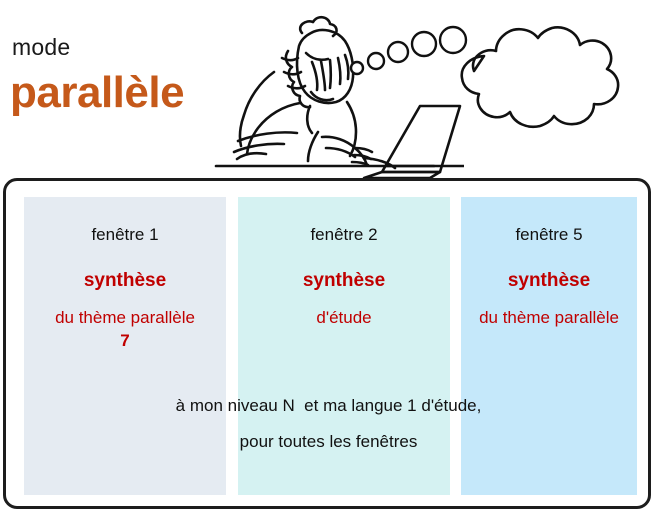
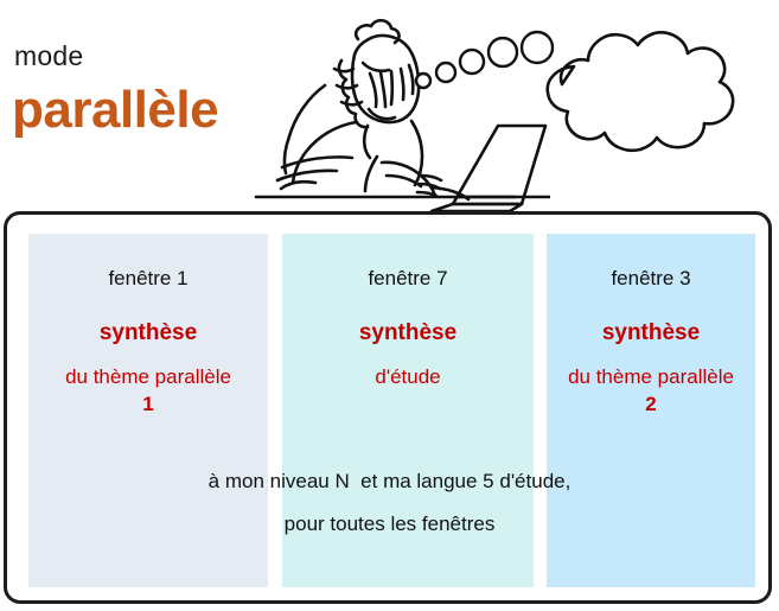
  mode
  parallèle
  fenêtre 1
  synthèse
  du thème parallèle
- 7
+ 1
- fenêtre 2
+ fenêtre 7
  synthèse
  d'étude
- fenêtre 5
+ fenêtre 3
  synthèse
  du thème parallèle
+ 2
- à mon niveau N et ma langue 1 d'étude,
+ à mon niveau N et ma langue 5 d'étude,
  pour toutes les fenêtres
